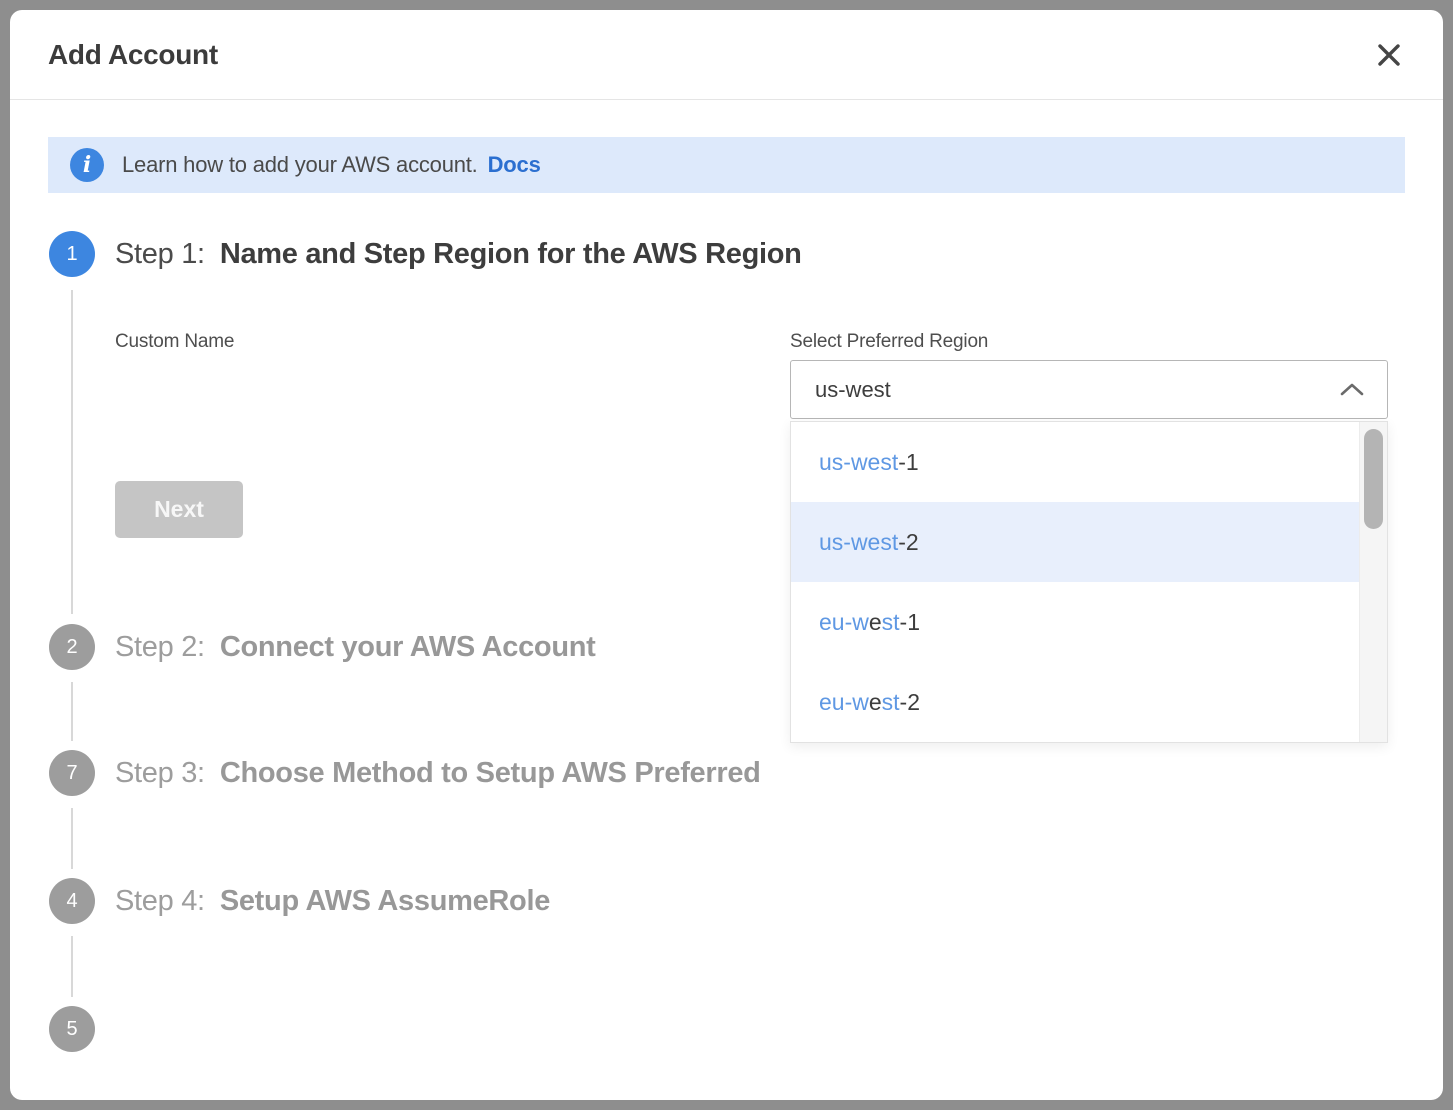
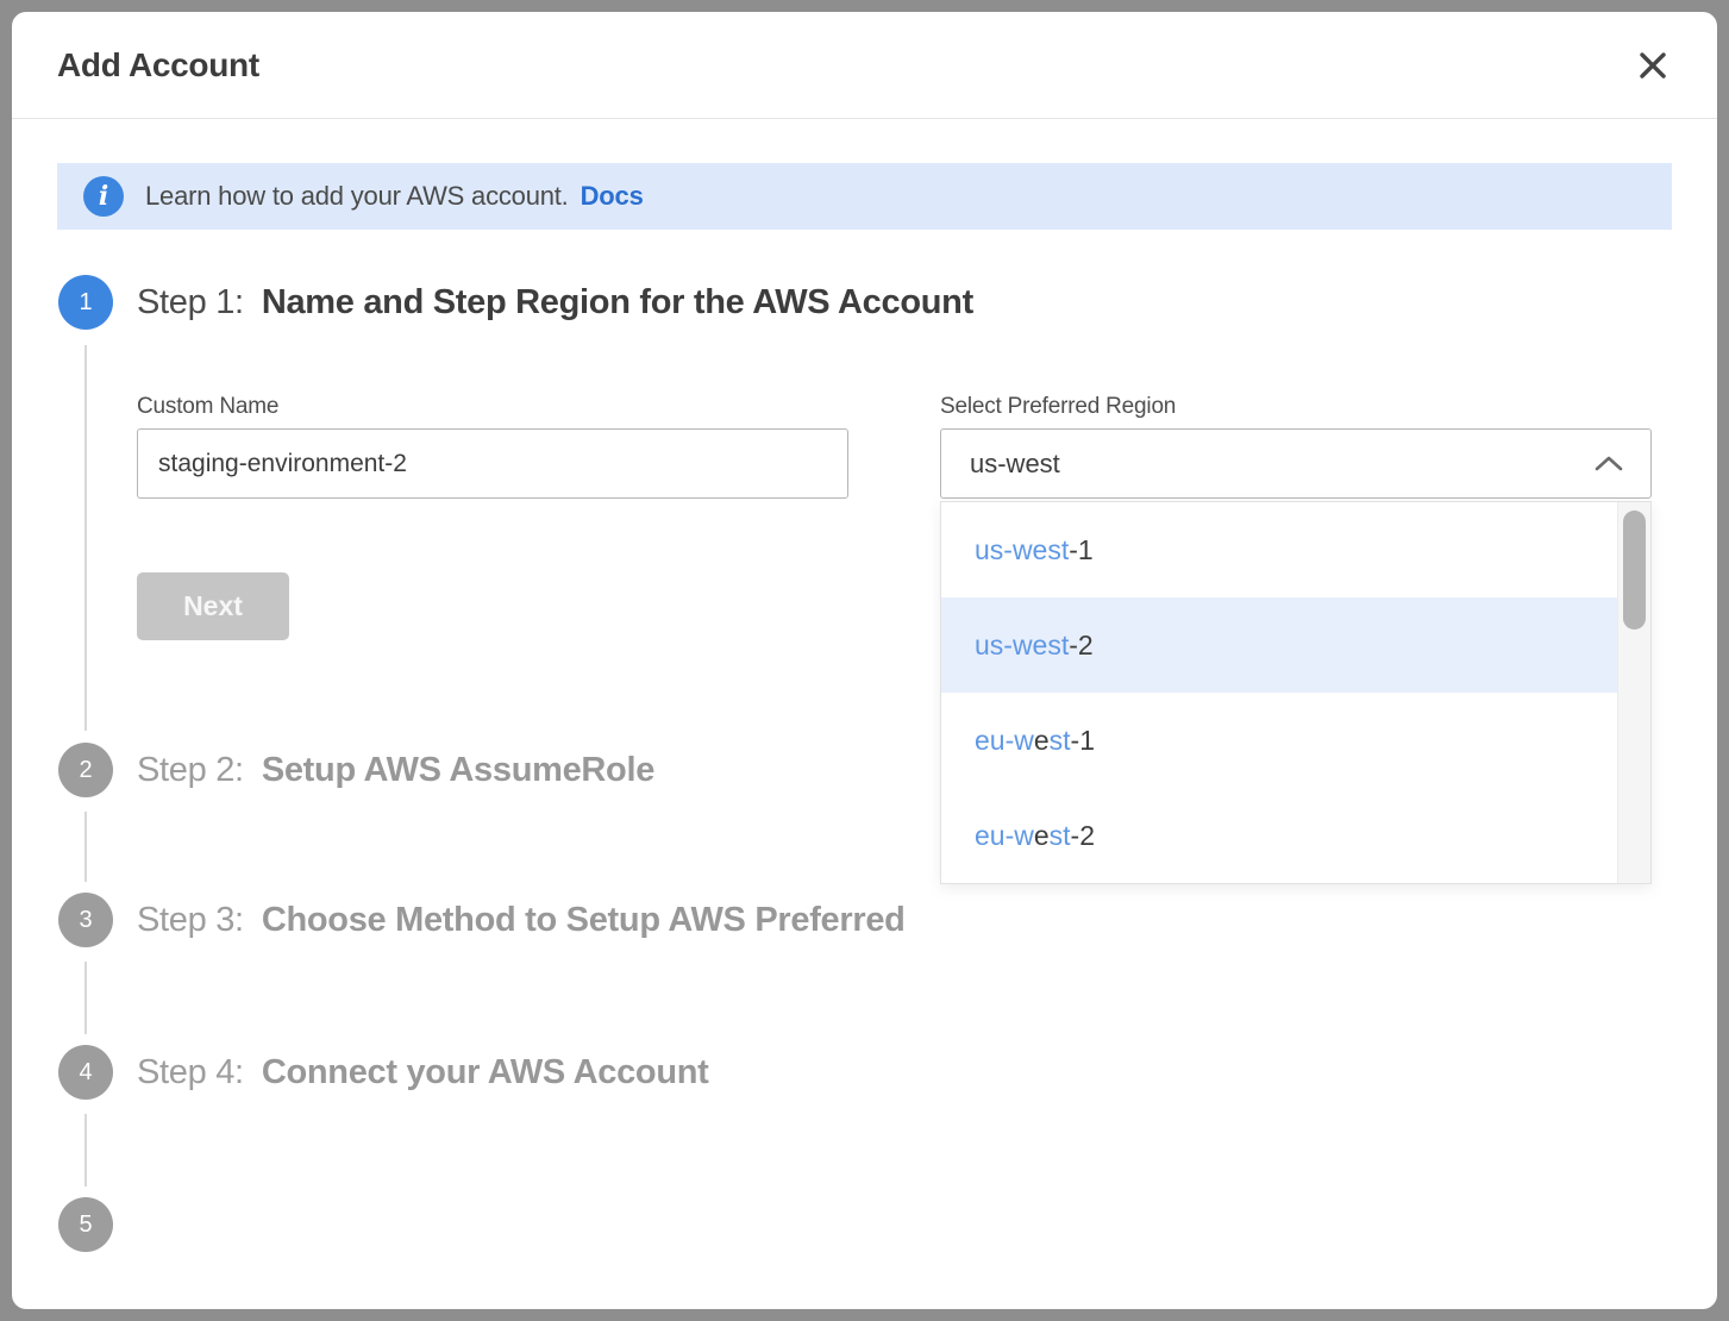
  Add Account
  i
  Learn how to add your AWS account.
  Docs
  1
  Step 1:
- Name and Step Region for the AWS Region
+ Name and Step Region for the AWS Account
  Custom Name
+ staging-environment-2
  Next
  Select Preferred Region
  us-west
  us-west
  -1
  us-west
  -2
  eu-w
  e
  st
  -1
  eu-w
  e
  st
  -2
  2
  Step 2:
- Connect your AWS Account
+ Setup AWS AssumeRole
- 7
+ 3
  Step 3:
  Choose Method to Setup AWS Preferred
  4
  Step 4:
- Setup AWS AssumeRole
+ Connect your AWS Account
  5
